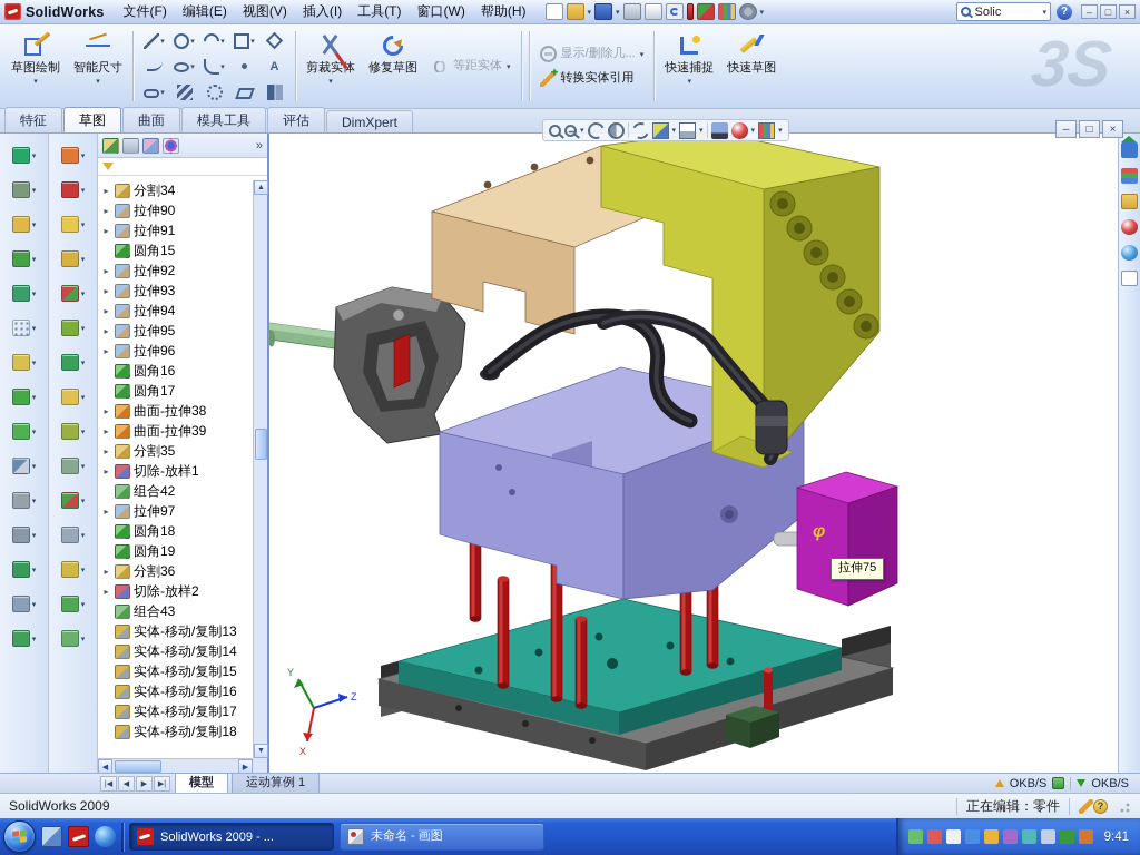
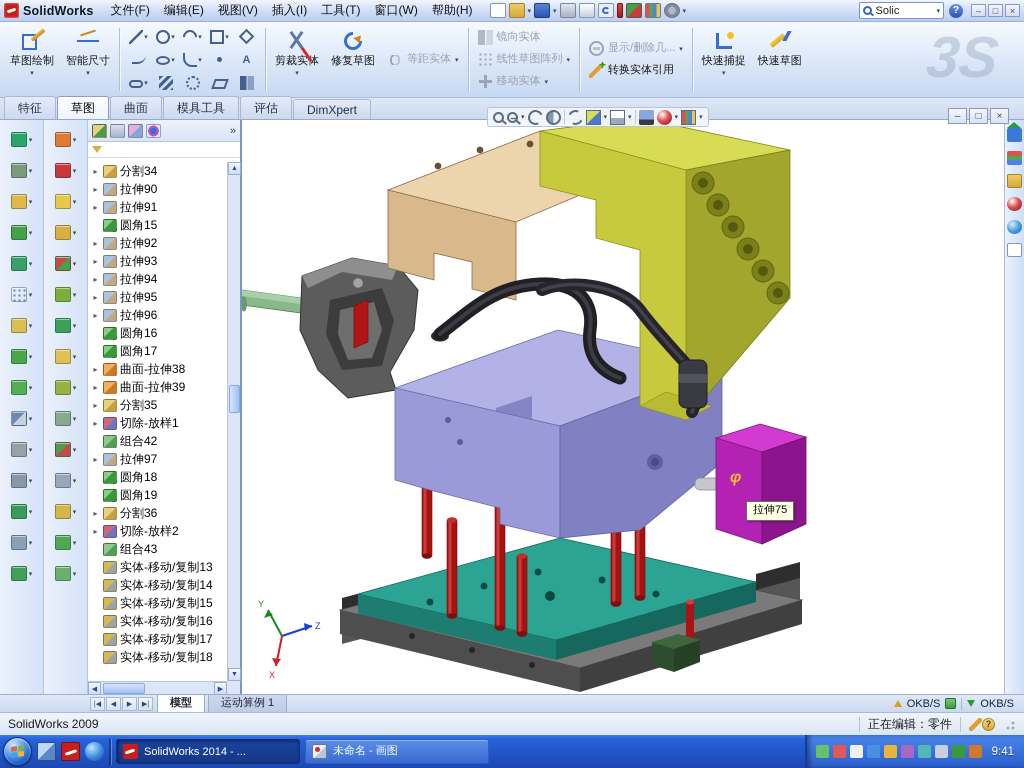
  SolidWorks
  文件(F)
  编辑(E)
  视图(V)
  插入(I)
  工具(T)
  窗口(W)
  帮助(H)
  Solic
  ?
  –
  □
  ×
  草图绘制
  智能尺寸
  A
  剪裁实体
  修复草图
  等距实体
+ 镜向实体
+ 线性草图阵列
+ 移动实体
  显示/删除几...
  转换实体引用
  快速捕捉
  快速草图
  特征
  草图
  曲面
  模具工具
  评估
  DimXpert
  »
  ▸
  分割34
  ▸
  拉伸90
  ▸
  拉伸91
  圆角15
  ▸
  拉伸92
  ▸
  拉伸93
  ▸
  拉伸94
  ▸
  拉伸95
  ▸
  拉伸96
  圆角16
  圆角17
  ▸
  曲面-拉伸38
  ▸
  曲面-拉伸39
  ▸
  分割35
  ▸
  切除-放样1
  组合42
  ▸
  拉伸97
  圆角18
  圆角19
  ▸
  分割36
  ▸
  切除-放样2
  组合43
  实体-移动/复制13
  实体-移动/复制14
  实体-移动/复制15
  实体-移动/复制16
  实体-移动/复制17
  实体-移动/复制18
  φ
  Y
  Z
  X
  拉伸75
  –
  □
  ×
  模型
  运动算例 1
  OKB/S
  OKB/S
  SolidWorks 2009
  正在编辑：零件
  ?
- SolidWorks 2009 - ...
+ SolidWorks 2014 - ...
  未命名 - 画图
  9:41
